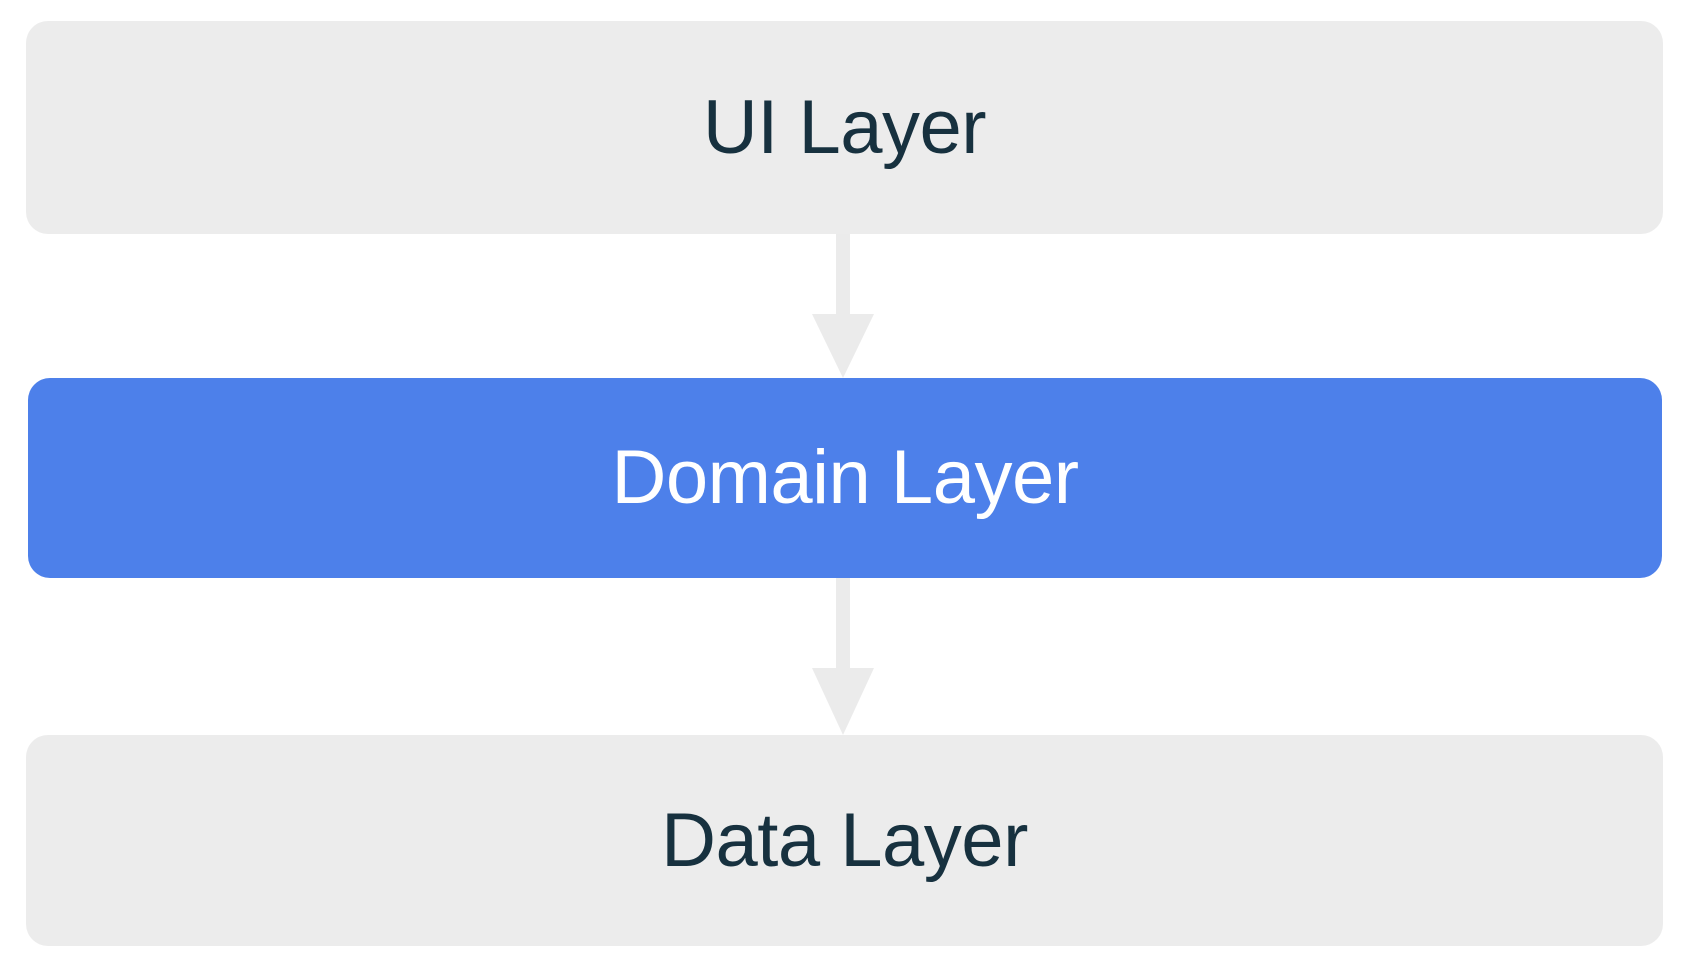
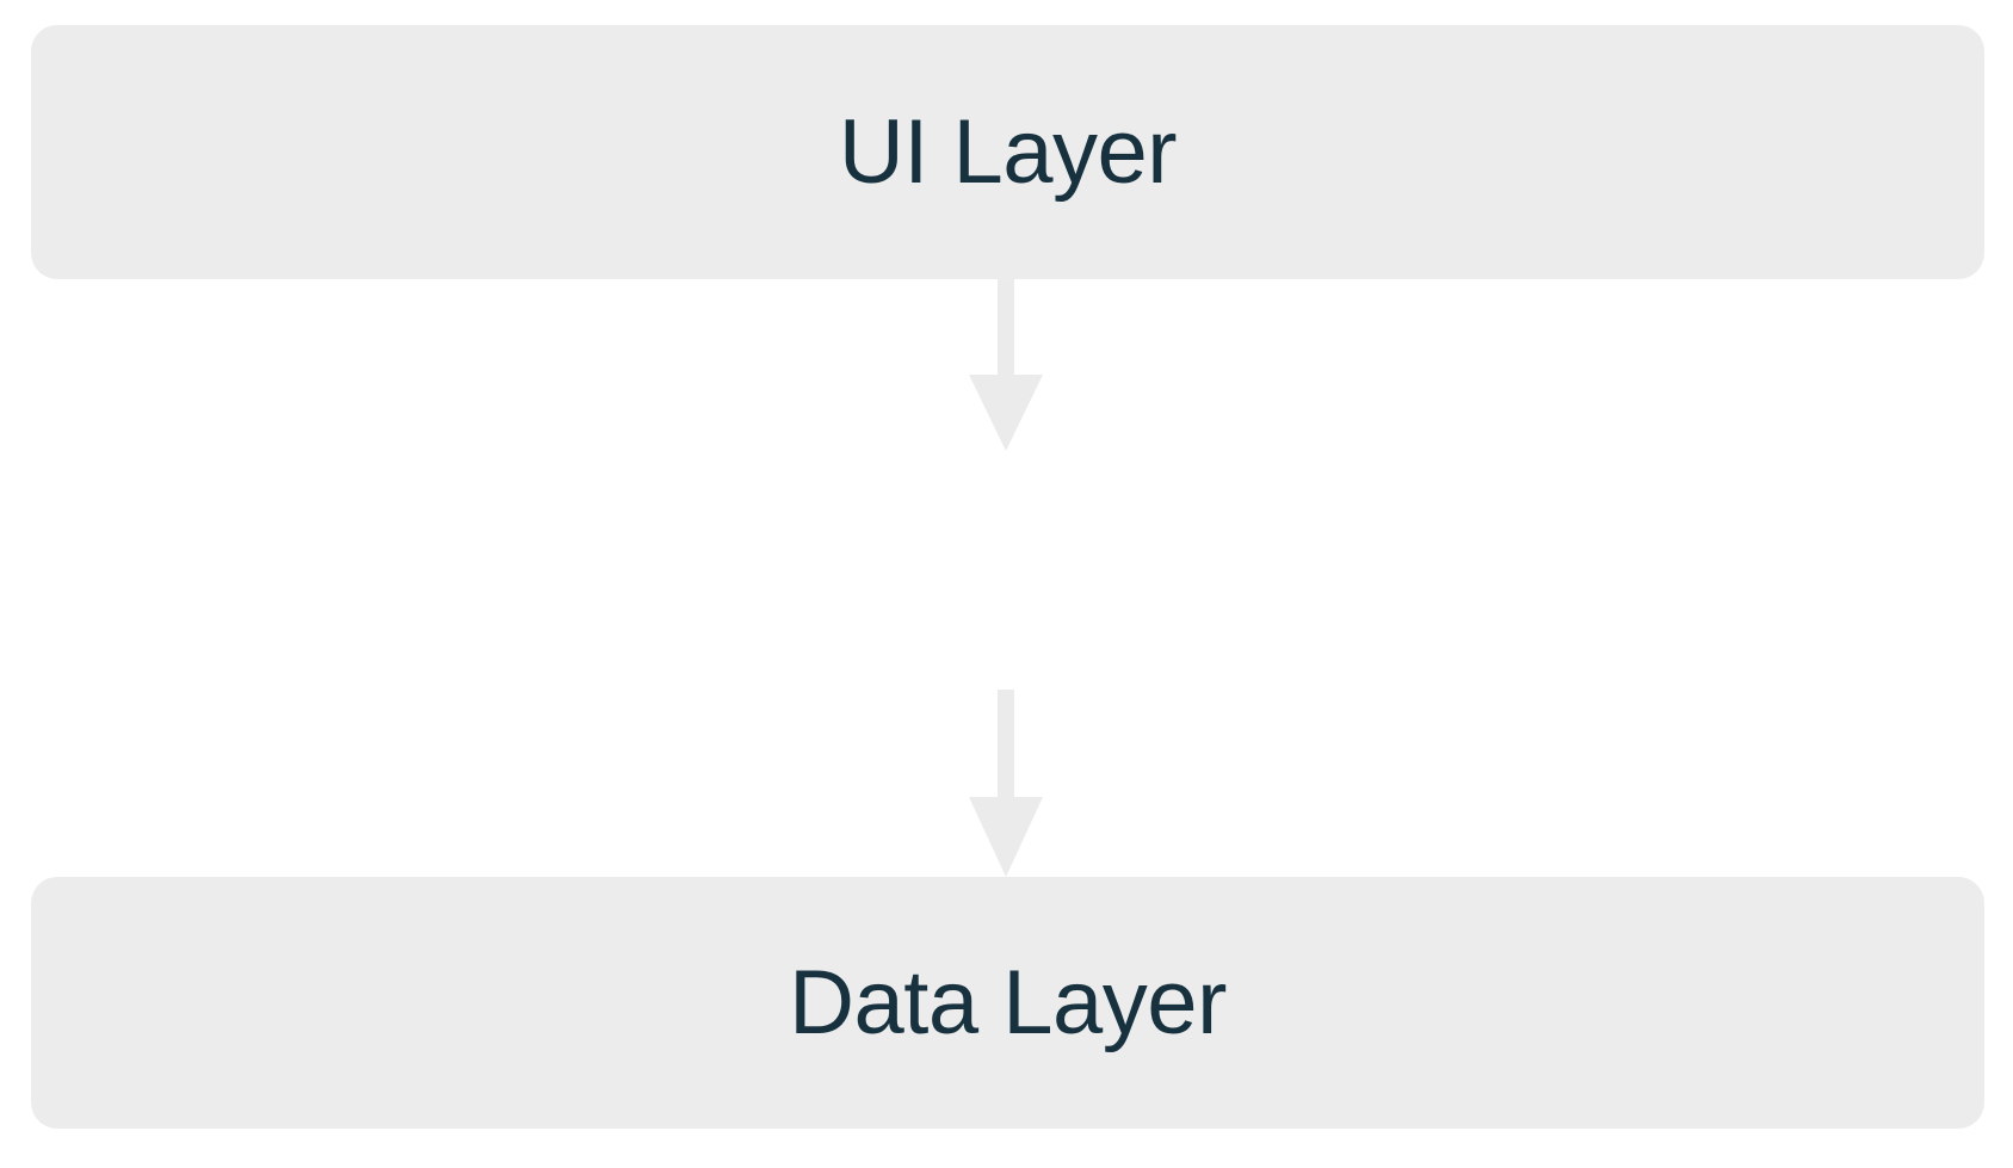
  UI Layer
- Domain Layer
  Data Layer
